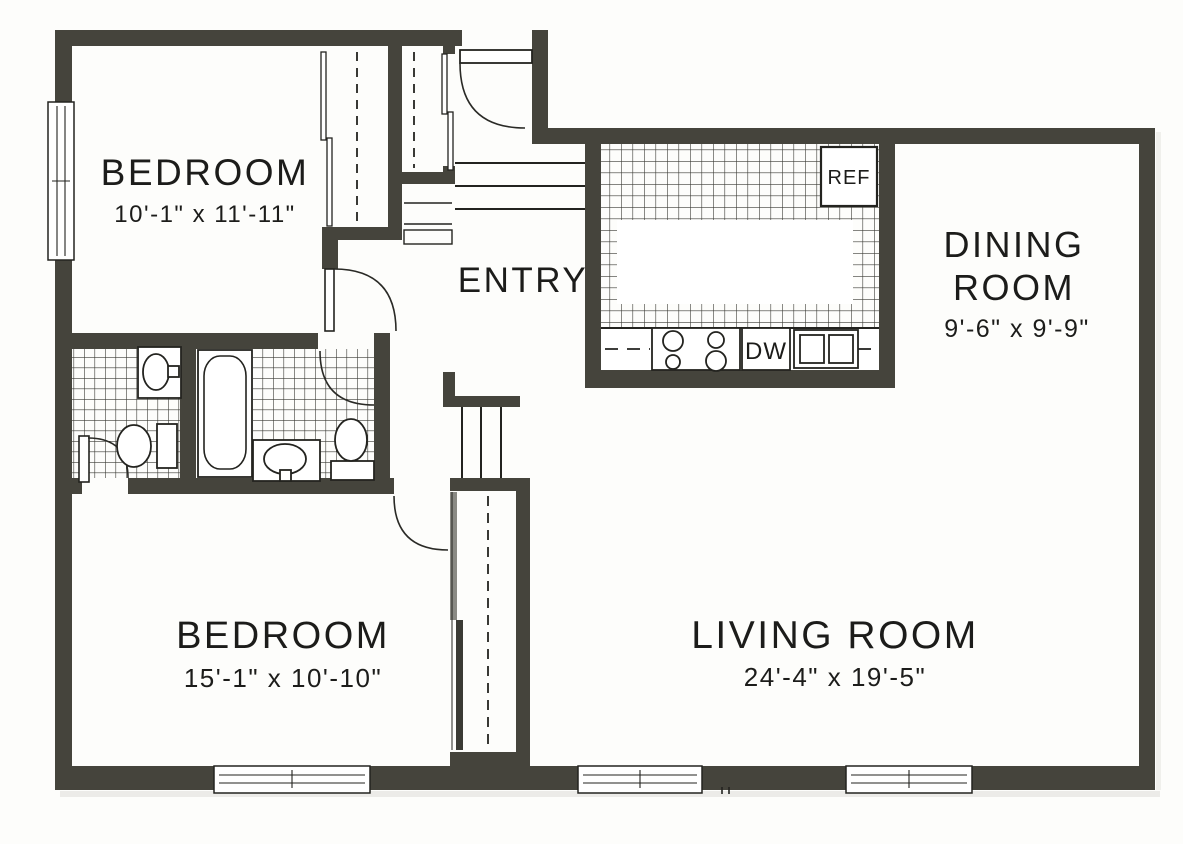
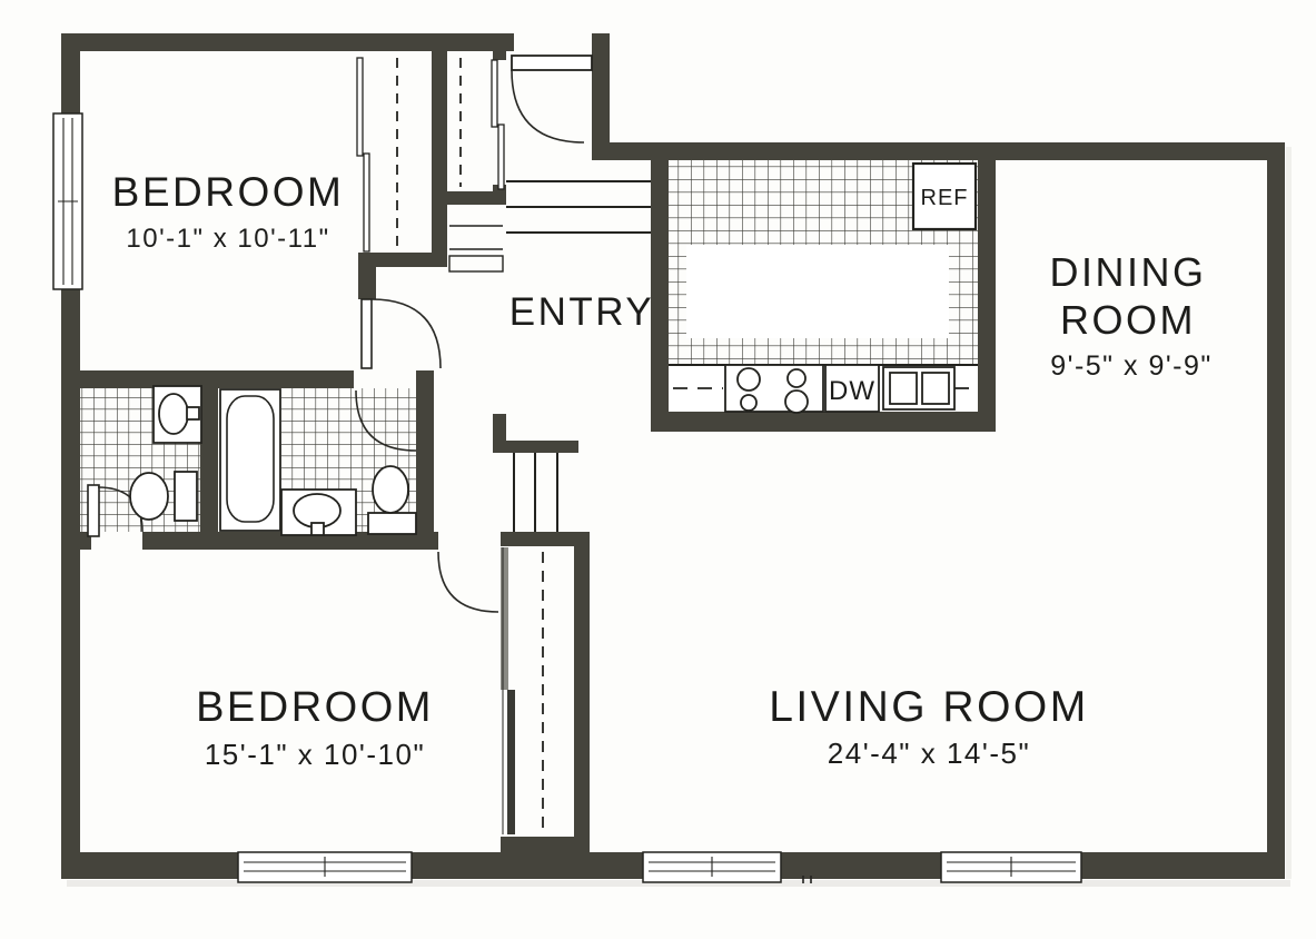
  DW
  REF
  BEDROOM
- 10'-1" x 11'-11"
+ 10'-1" x 10'-11"
  DINING
  ROOM
- 9'-6" x 9'-9"
+ 9'-5" x 9'-9"
  ENTRY
  BEDROOM
  15'-1" x 10'-10"
  LIVING ROOM
- 24'-4" x 19'-5"
+ 24'-4" x 14'-5"
